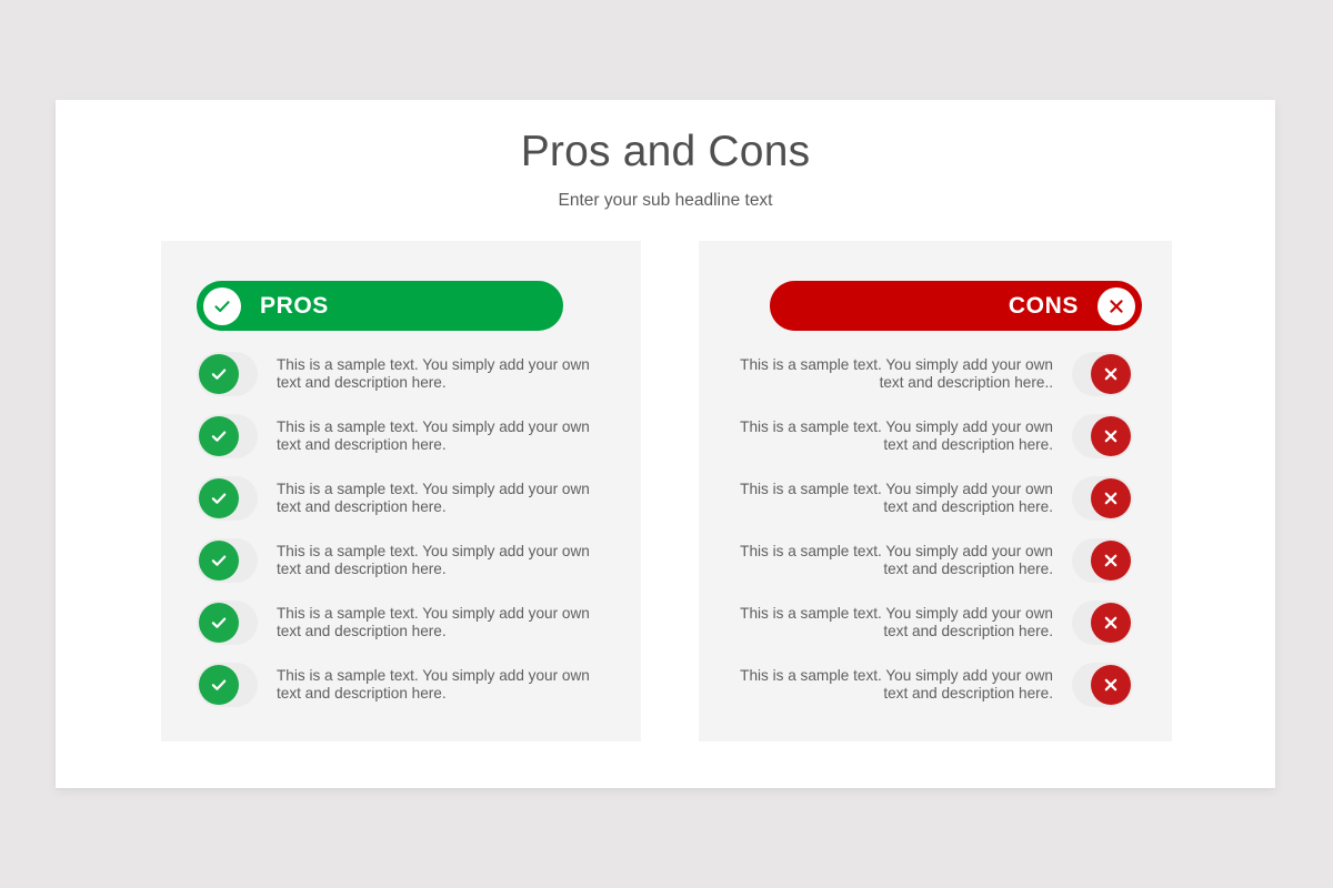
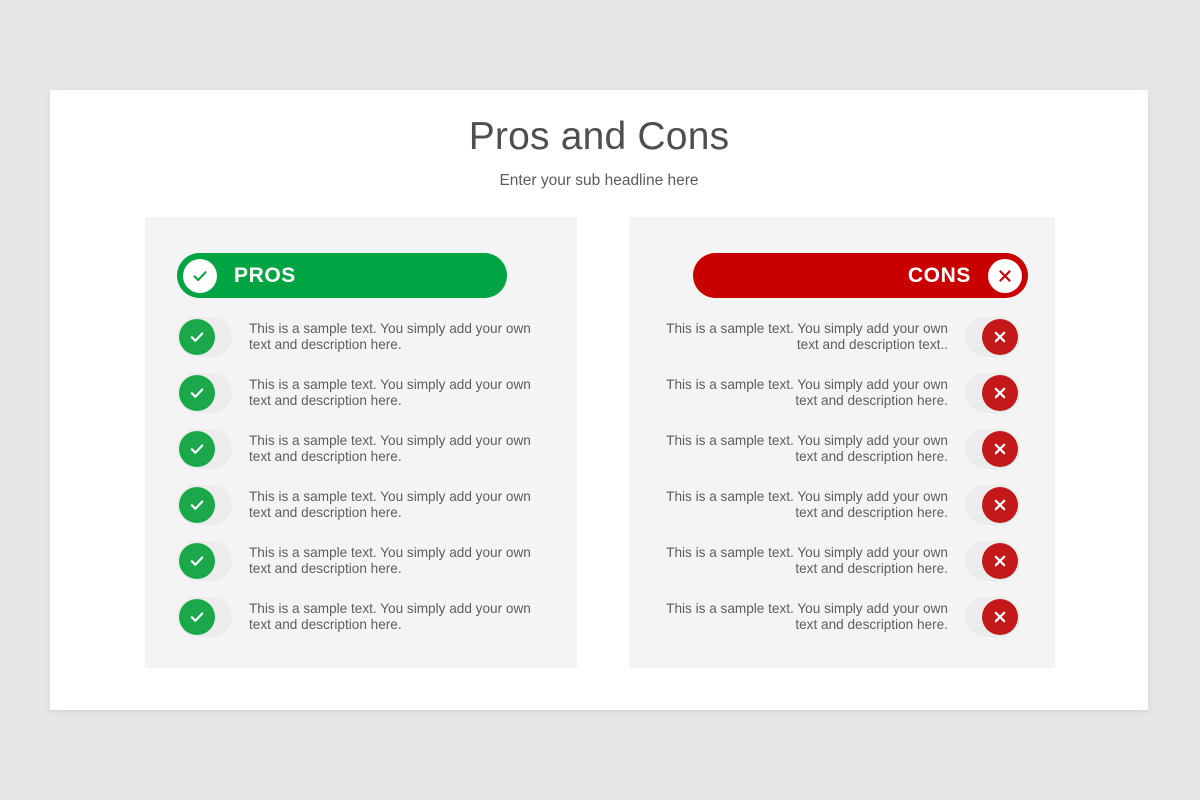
  Pros and Cons
- Enter your sub headline text
+ Enter your sub headline here
  PROS
  This is a sample text. You simply add your own text and description here.
  This is a sample text. You simply add your own text and description here.
  This is a sample text. You simply add your own text and description here.
  This is a sample text. You simply add your own text and description here.
  This is a sample text. You simply add your own text and description here.
  This is a sample text. You simply add your own text and description here.
  CONS
- This is a sample text. You simply add your own text and description here..
+ This is a sample text. You simply add your own text and description text..
  This is a sample text. You simply add your own text and description here.
  This is a sample text. You simply add your own text and description here.
  This is a sample text. You simply add your own text and description here.
  This is a sample text. You simply add your own text and description here.
  This is a sample text. You simply add your own text and description here.
